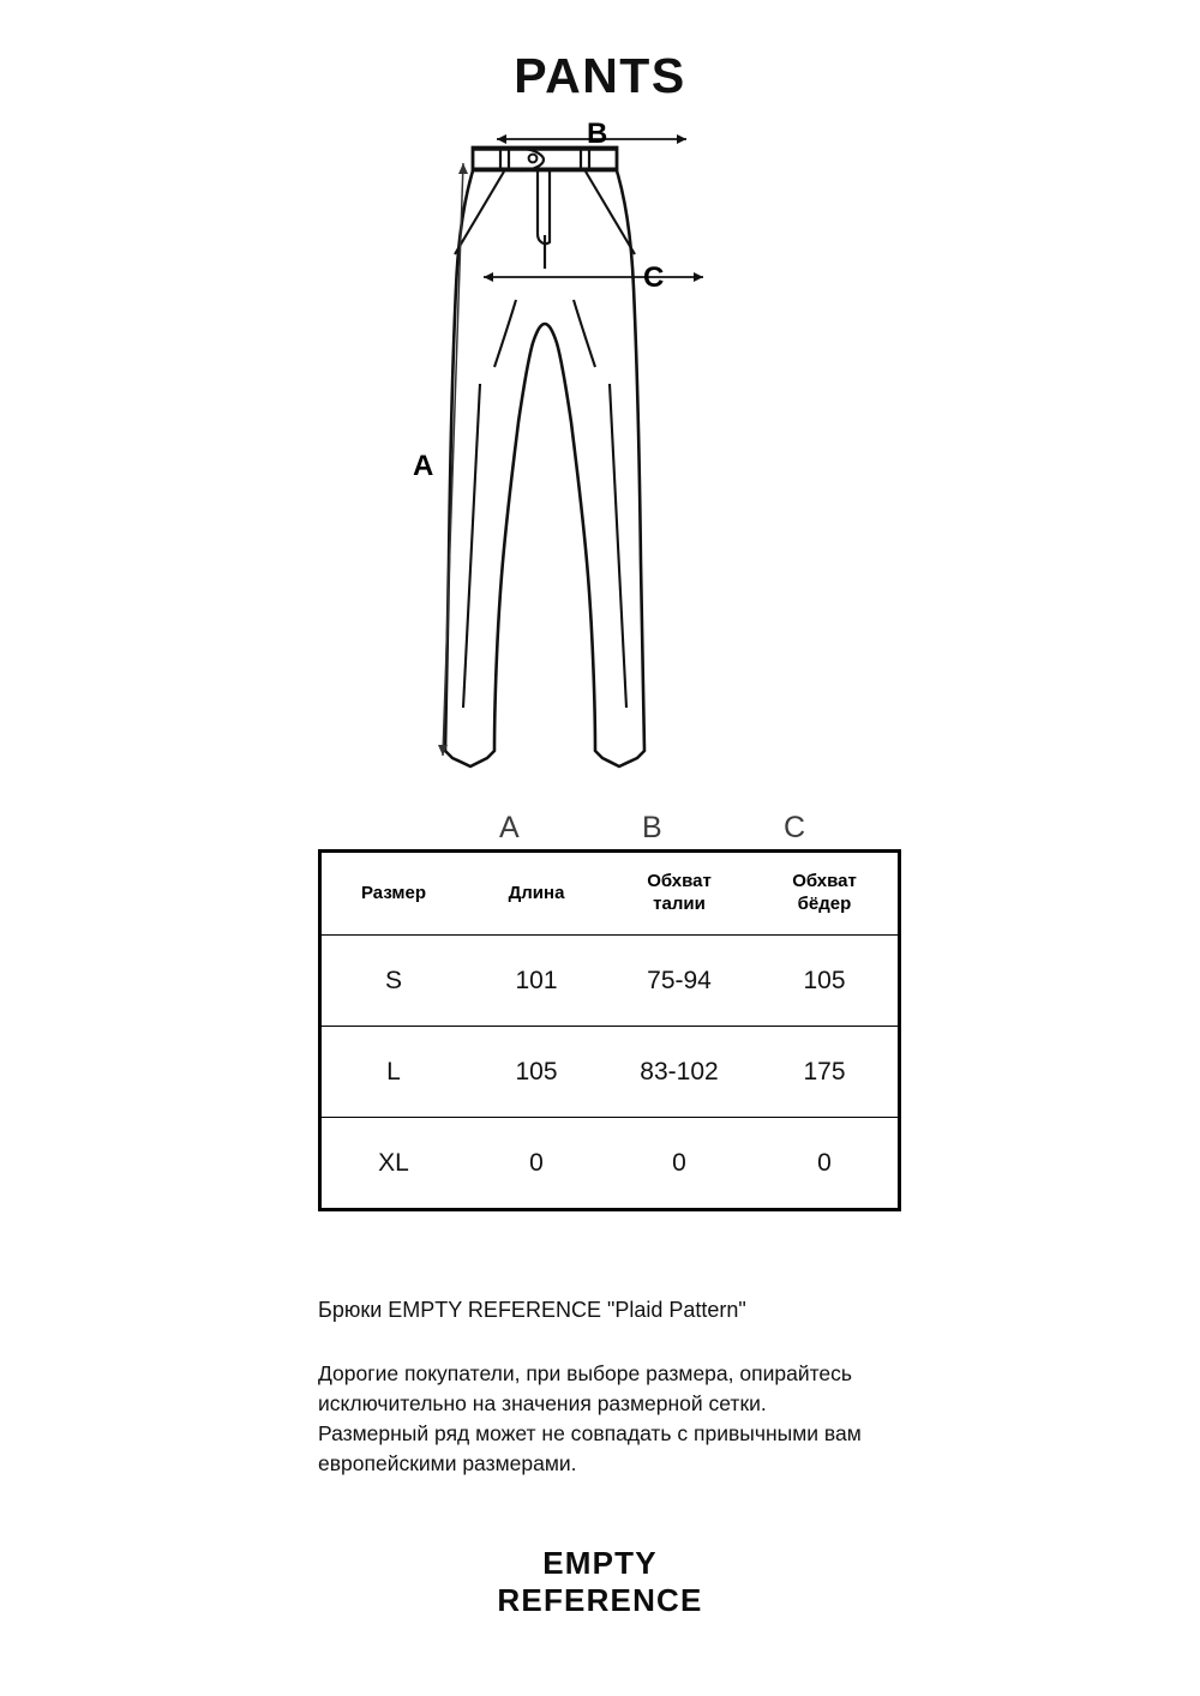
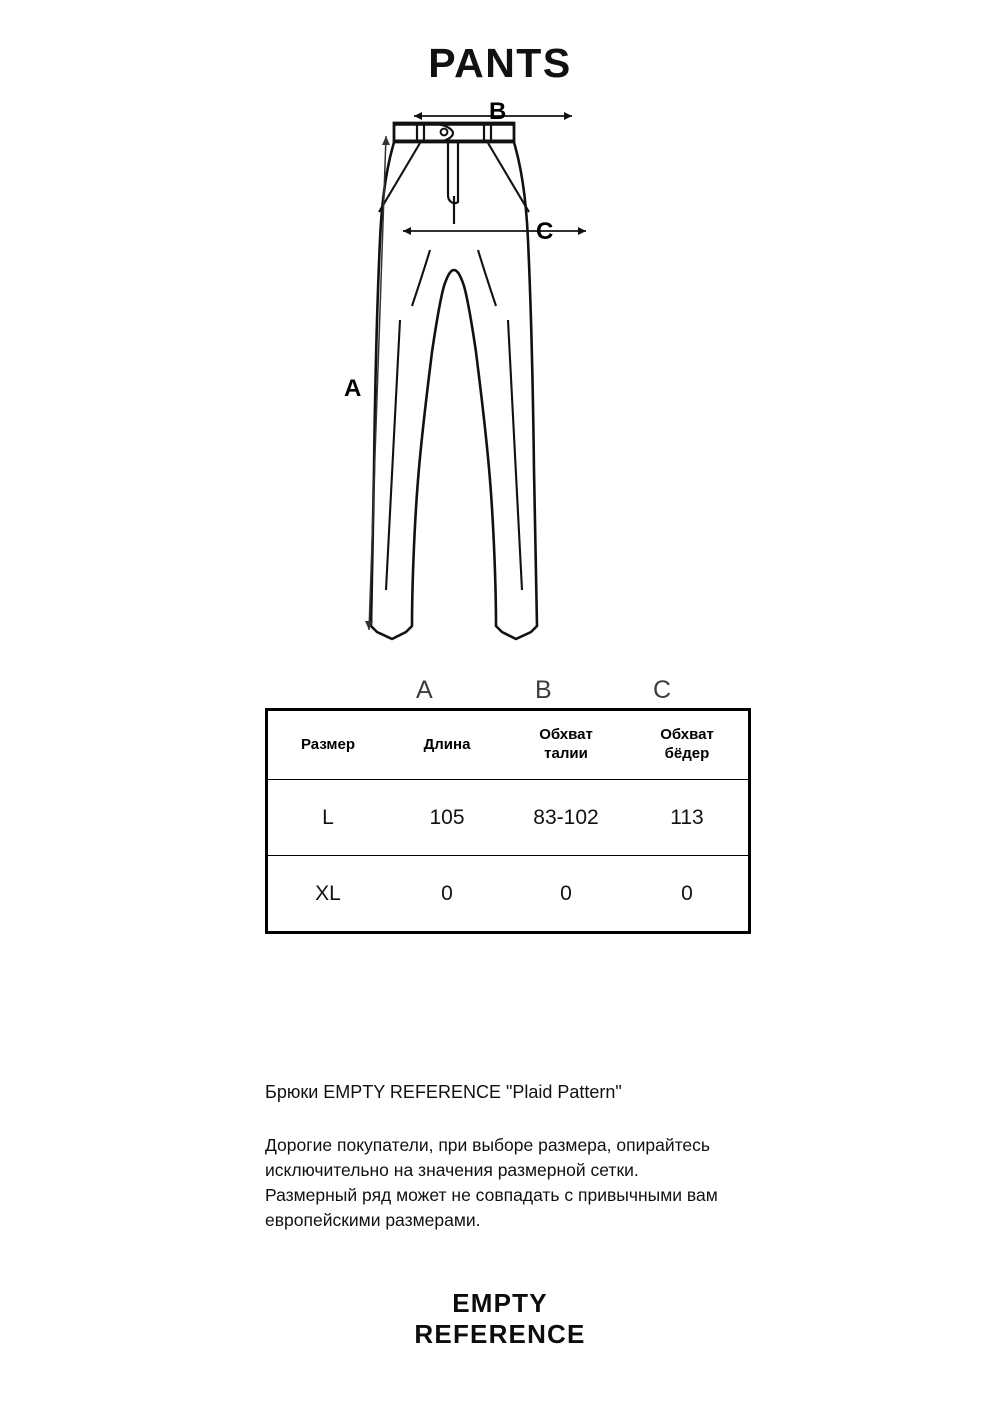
  PANTS
  B
  C
  A
  A
  B
  C
  Размер	Длина	Обхват талии	Обхват бёдер
- S	101	75-94	105
- L	105	83-102	175
+ L	105	83-102	113
  XL	0	0	0
  Брюки EMPTY REFERENCE "Plaid Pattern"
  Дорогие покупатели, при выборе размера, опирайтесь
  исключительно на значения размерной сетки.
  Размерный ряд может не совпадать с привычными вам
  европейскими размерами.
  EMPTY
  REFERENCE
